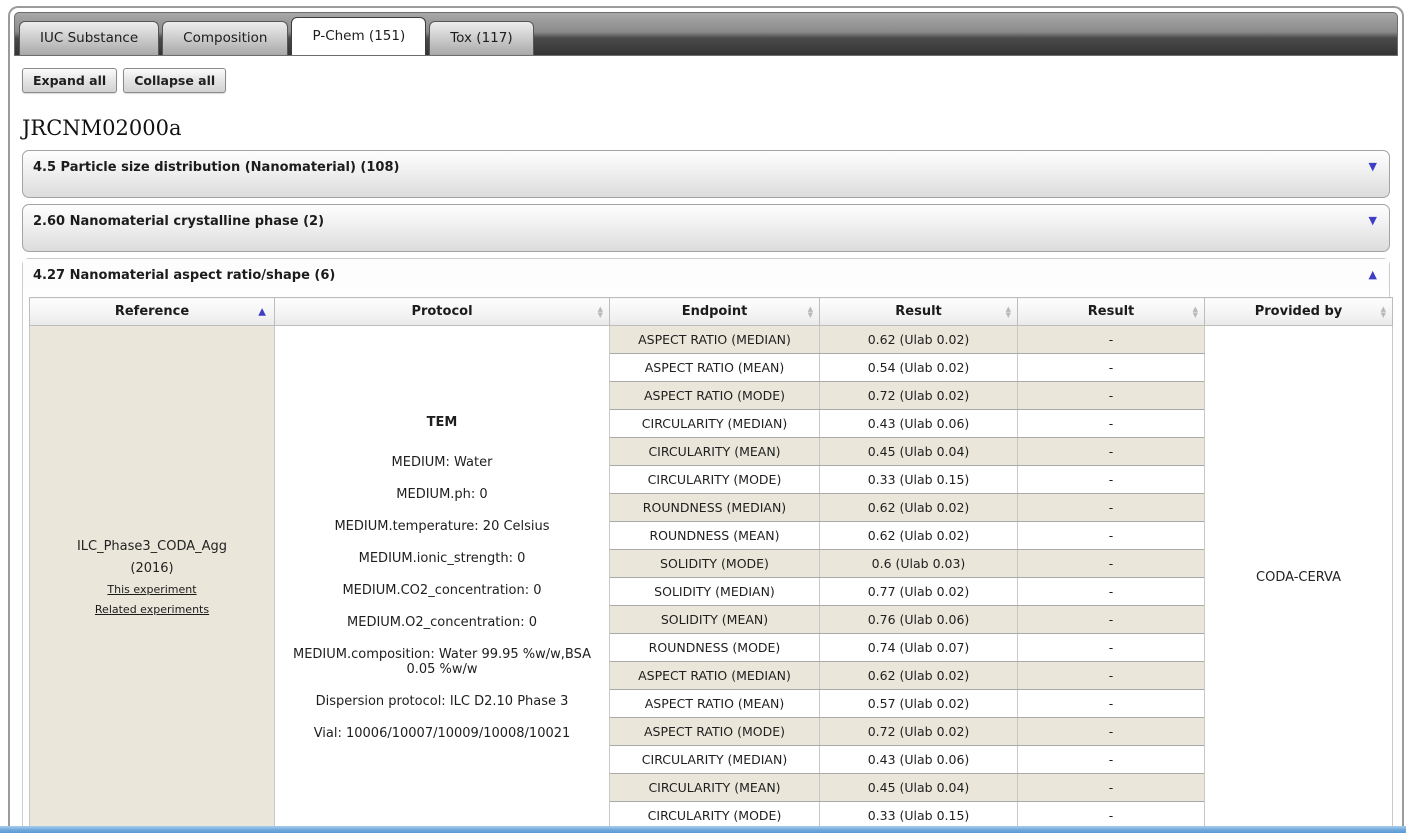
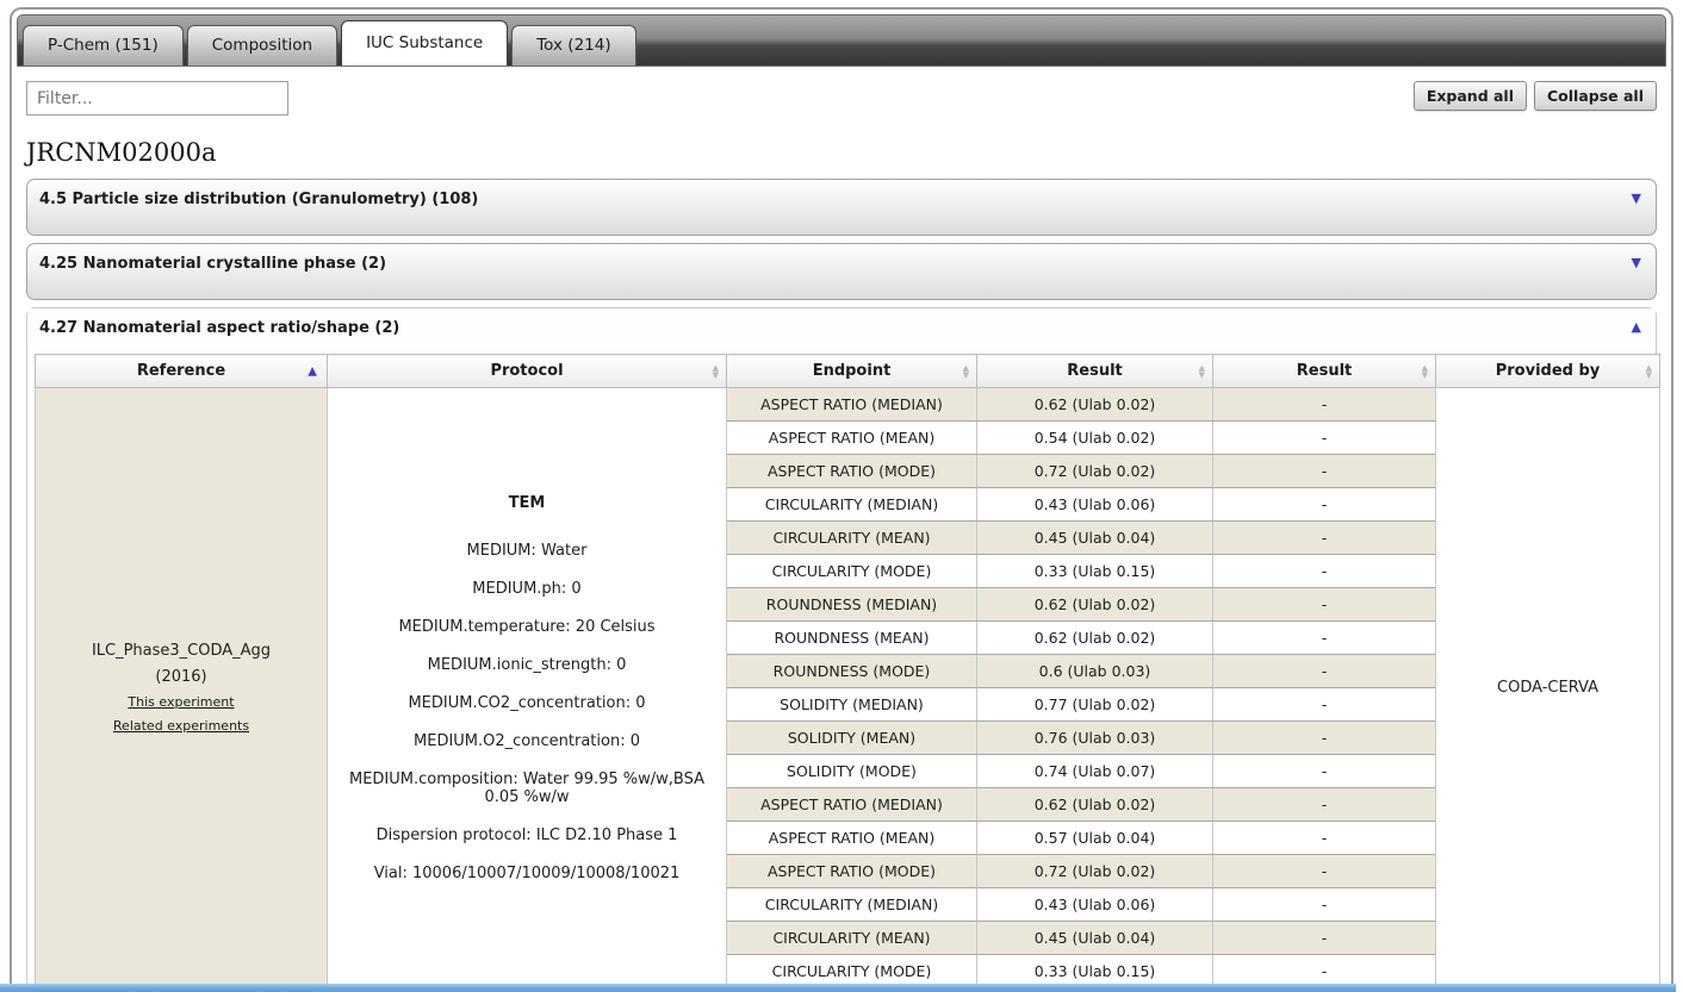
- IUC Substance
+ P-Chem (151)
  Composition
- P-Chem (151)
+ IUC Substance
- Tox (117)
+ Tox (214)
+ Filter...
  Expand all
  Collapse all
  JRCNM02000a
- 4.5 Particle size distribution (Nanomaterial) (108)
+ 4.5 Particle size distribution (Granulometry) (108)
  ▼
- 2.60 Nanomaterial crystalline phase (2)
+ 4.25 Nanomaterial crystalline phase (2)
  ▼
- 4.27 Nanomaterial aspect ratio/shape (6)
+ 4.27 Nanomaterial aspect ratio/shape (2)
  ▲
  Reference ▲	Protocol ▲▼	Endpoint ▲▼	Result ▲▼	Result ▲▼	Provided by ▲▼
- ILC_Phase3_CODA_Agg(2016)This experimentRelated experiments	TEMMEDIUM: WaterMEDIUM.ph: 0MEDIUM.temperature: 20 CelsiusMEDIUM.ionic_strength: 0MEDIUM.CO2_concentration: 0MEDIUM.O2_concentration: 0MEDIUM.composition: Water 99.95 %w/w,BSA 0.05 %w/wDispersion protocol: ILC D2.10 Phase 3Vial: 10006/10007/10009/10008/10021	ASPECT RATIO (MEDIAN)	0.62 (Ulab 0.02)	-	CODA-CERVA
+ ILC_Phase3_CODA_Agg(2016)This experimentRelated experiments	TEMMEDIUM: WaterMEDIUM.ph: 0MEDIUM.temperature: 20 CelsiusMEDIUM.ionic_strength: 0MEDIUM.CO2_concentration: 0MEDIUM.O2_concentration: 0MEDIUM.composition: Water 99.95 %w/w,BSA 0.05 %w/wDispersion protocol: ILC D2.10 Phase 1Vial: 10006/10007/10009/10008/10021	ASPECT RATIO (MEDIAN)	0.62 (Ulab 0.02)	-	CODA-CERVA
  ASPECT RATIO (MEAN)	0.54 (Ulab 0.02)	-
  ASPECT RATIO (MODE)	0.72 (Ulab 0.02)	-
  CIRCULARITY (MEDIAN)	0.43 (Ulab 0.06)	-
  CIRCULARITY (MEAN)	0.45 (Ulab 0.04)	-
  CIRCULARITY (MODE)	0.33 (Ulab 0.15)	-
  ROUNDNESS (MEDIAN)	0.62 (Ulab 0.02)	-
  ROUNDNESS (MEAN)	0.62 (Ulab 0.02)	-
- SOLIDITY (MODE)	0.6 (Ulab 0.03)	-
+ ROUNDNESS (MODE)	0.6 (Ulab 0.03)	-
  SOLIDITY (MEDIAN)	0.77 (Ulab 0.02)	-
- SOLIDITY (MEAN)	0.76 (Ulab 0.06)	-
+ SOLIDITY (MEAN)	0.76 (Ulab 0.03)	-
- ROUNDNESS (MODE)	0.74 (Ulab 0.07)	-
+ SOLIDITY (MODE)	0.74 (Ulab 0.07)	-
  ASPECT RATIO (MEDIAN)	0.62 (Ulab 0.02)	-
- ASPECT RATIO (MEAN)	0.57 (Ulab 0.02)	-
+ ASPECT RATIO (MEAN)	0.57 (Ulab 0.04)	-
  ASPECT RATIO (MODE)	0.72 (Ulab 0.02)	-
  CIRCULARITY (MEDIAN)	0.43 (Ulab 0.06)	-
  CIRCULARITY (MEAN)	0.45 (Ulab 0.04)	-
  CIRCULARITY (MODE)	0.33 (Ulab 0.15)	-
